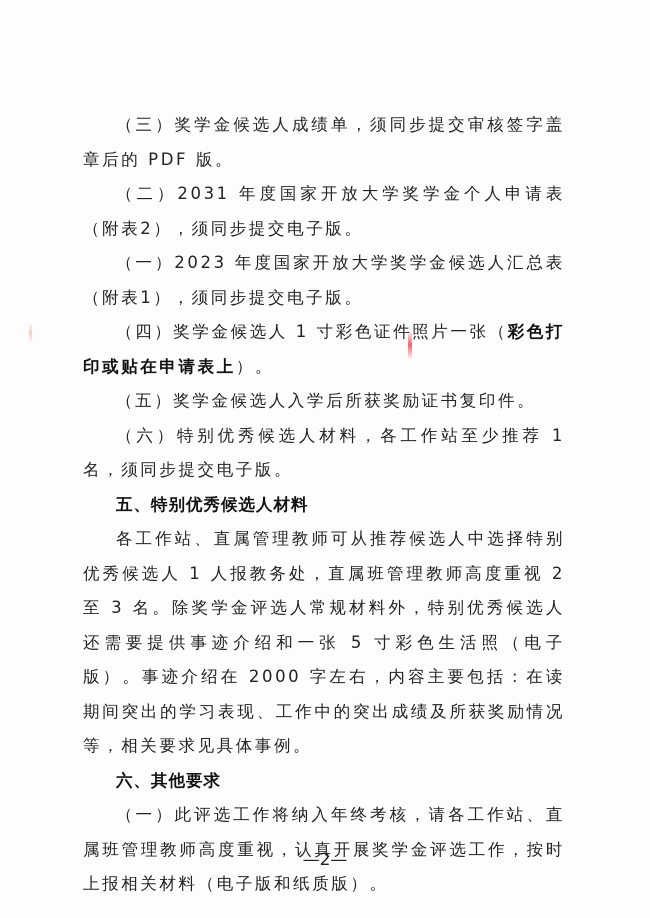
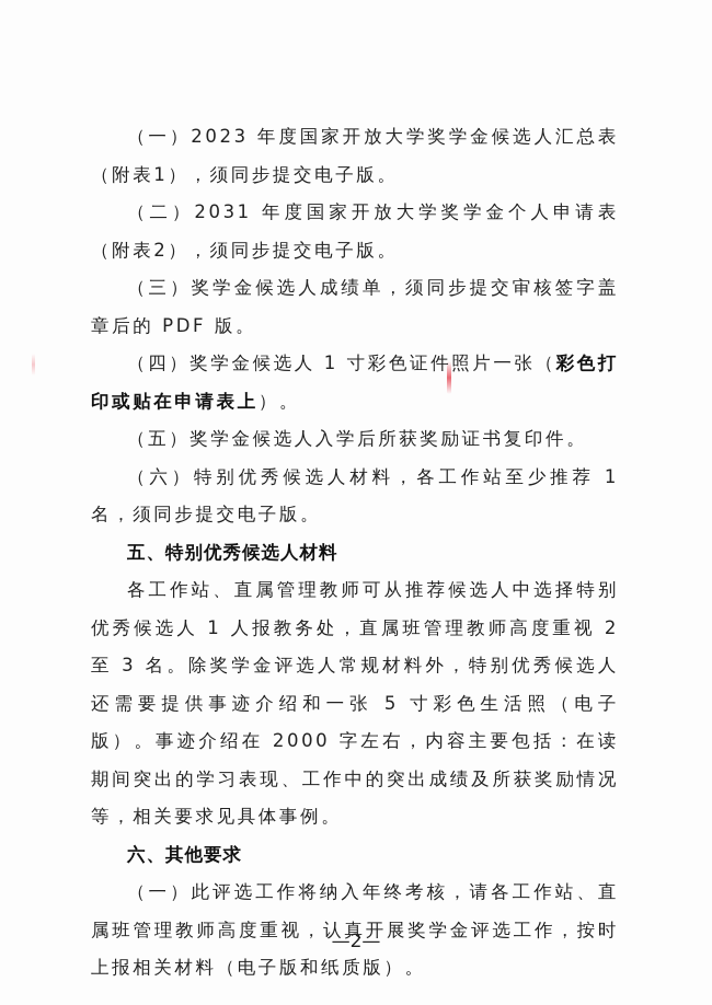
- （三）奖学金候选人成绩单，须同步提交审核签字盖章后的 PDF 版。
+ （一）2023 年度国家开放大学奖学金候选人汇总表（附表1），须同步提交电子版。
  （二）2031 年度国家开放大学奖学金个人申请表（附表2），须同步提交电子版。
- （一）2023 年度国家开放大学奖学金候选人汇总表（附表1），须同步提交电子版。
+ （三）奖学金候选人成绩单，须同步提交审核签字盖章后的 PDF 版。
  （四）奖学金候选人 1 寸彩色证件照片一张（彩色打印或贴在申请表上）。
  （五）奖学金候选人入学后所获奖励证书复印件。
  （六）特别优秀候选人材料，各工作站至少推荐 1 名，须同步提交电子版。
  五、特别优秀候选人材料
  各工作站、直属管理教师可从推荐候选人中选择特别优秀候选人 1 人报教务处，直属班管理教师高度重视 2 至 3 名。除奖学金评选人常规材料外，特别优秀候选人还需要提供事迹介绍和一张 5 寸彩色生活照（电子版）。事迹介绍在 2000 字左右，内容主要包括：在读期间突出的学习表现、工作中的突出成绩及所获奖励情况等，相关要求见具体事例。
  六、其他要求
  （一）此评选工作将纳入年终考核，请各工作站、直属班管理教师高度重视，认真开展奖学金评选工作，按时上报相关材料（电子版和纸质版）。
  —2—
